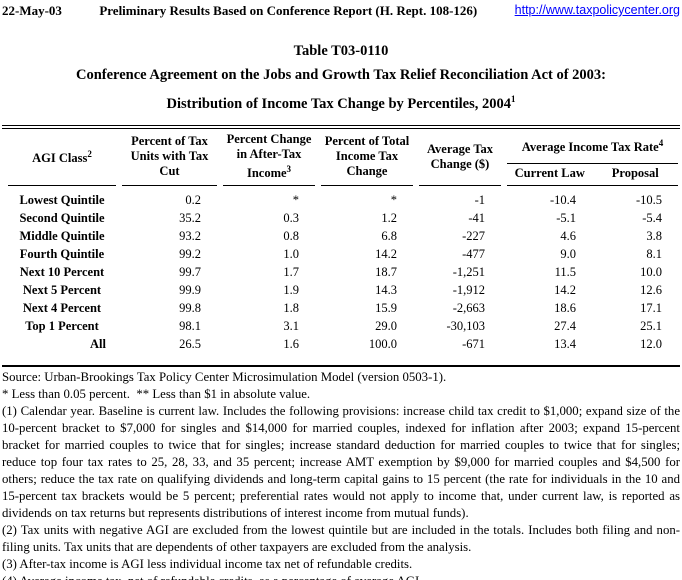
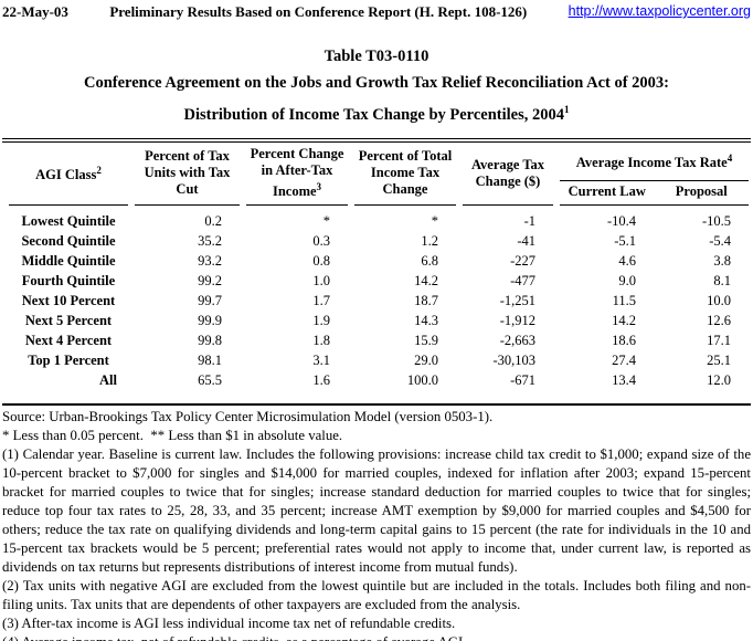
  22-May-03
  Preliminary Results Based on Conference Report (H. Rept. 108-126)
  http://www.taxpolicycenter.org
  Table T03-0110
  Conference Agreement on the Jobs and Growth Tax Relief Reconciliation Act of 2003:
  Distribution of Income Tax Change by Percentiles, 20041
  AGI Class2	Percent of Tax Units with Tax Cut	Percent Change in After-Tax Income3	Percent of Total Income Tax Change	Average Tax Change ($)	Average Income Tax Rate4
  Current Law Proposal
  Lowest Quintile	0.2	*	*	-1	-10.4	-10.5
  Second Quintile	35.2	0.3	1.2	-41	-5.1	-5.4
  Middle Quintile	93.2	0.8	6.8	-227	4.6	3.8
  Fourth Quintile	99.2	1.0	14.2	-477	9.0	8.1
  Next 10 Percent	99.7	1.7	18.7	-1,251	11.5	10.0
  Next 5 Percent	99.9	1.9	14.3	-1,912	14.2	12.6
  Next 4 Percent	99.8	1.8	15.9	-2,663	18.6	17.1
  Top 1 Percent	98.1	3.1	29.0	-30,103	27.4	25.1
- All	26.5	1.6	100.0	-671	13.4	12.0
+ All	65.5	1.6	100.0	-671	13.4	12.0
  Source: Urban-Brookings Tax Policy Center Microsimulation Model (version 0503-1).
  * Less than 0.05 percent. ** Less than $1 in absolute value.
  (1) Calendar year. Baseline is current law. Includes the following provisions: increase child tax credit to $1,000; expand size of the 10-percent bracket to $7,000 for singles and $14,000 for married couples, indexed for inflation after 2003; expand 15-percent bracket for married couples to twice that for singles; increase standard deduction for married couples to twice that for singles; reduce top four tax rates to 25, 28, 33, and 35 percent; increase AMT exemption by $9,000 for married couples and $4,500 for others; reduce the tax rate on qualifying dividends and long-term capital gains to 15 percent (the rate for individuals in the 10 and 15-percent tax brackets would be 5 percent; preferential rates would not apply to income that, under current law, is reported as dividends on tax returns but represents distributions of interest income from mutual funds).
  (2) Tax units with negative AGI are excluded from the lowest quintile but are included in the totals. Includes both filing and non-filing units. Tax units that are dependents of other taxpayers are excluded from the analysis.
  (3) After-tax income is AGI less individual income tax net of refundable credits.
